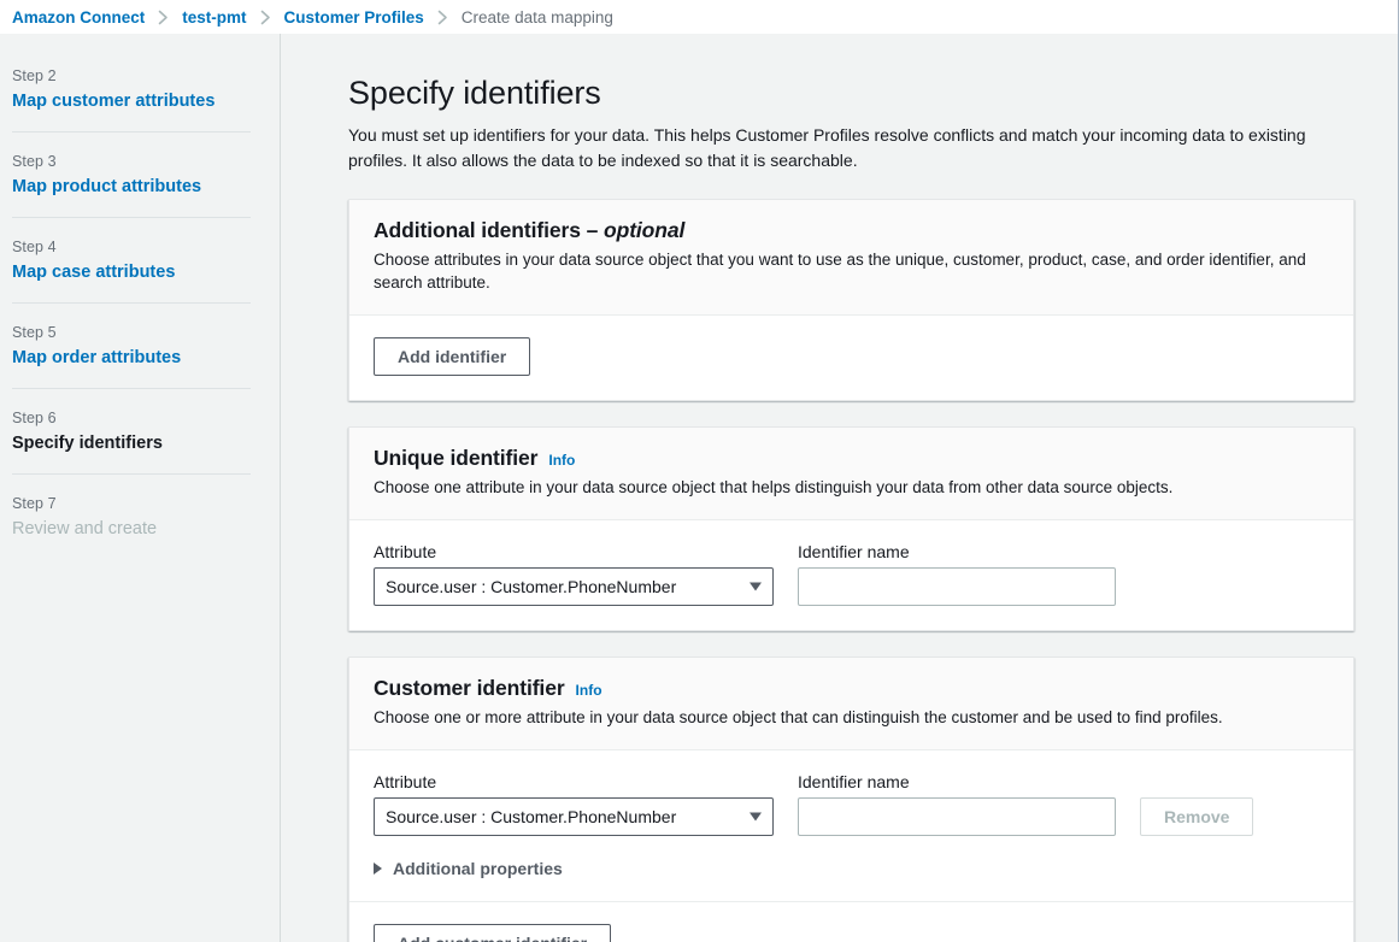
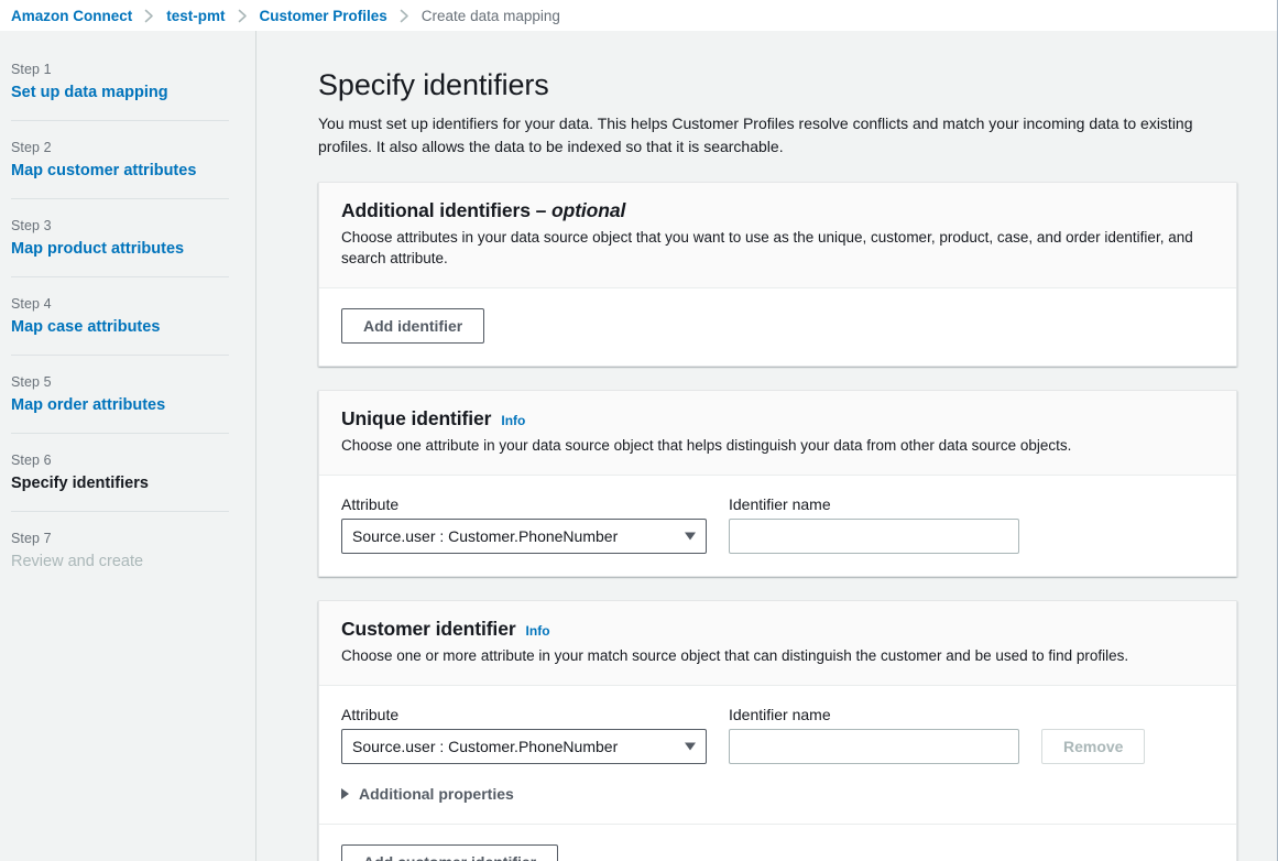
  Amazon Connect
  test-pmt
  Customer Profiles
  Create data mapping
+ Step 1
+ Set up data mapping
  Step 2
  Map customer attributes
  Step 3
  Map product attributes
  Step 4
  Map case attributes
  Step 5
  Map order attributes
  Step 6
  Specify identifiers
  Step 7
  Review and create
  Specify identifiers
  You must set up identifiers for your data. This helps Customer Profiles resolve conflicts and match your incoming data to existing profiles. It also allows the data to be indexed so that it is searchable.
  Additional identifiers – optional
  Choose attributes in your data source object that you want to use as the unique, customer, product, case, and order identifier, and search attribute.
  Add identifier
  Unique identifier
  Info
  Choose one attribute in your data source object that helps distinguish your data from other data source objects.
  Attribute
  Source.user : Customer.PhoneNumber
  Identifier name
  Customer identifier
  Info
- Choose one or more attribute in your data source object that can distinguish the customer and be used to find profiles.
+ Choose one or more attribute in your match source object that can distinguish the customer and be used to find profiles.
  Attribute
  Source.user : Customer.PhoneNumber
  Identifier name
  Remove
  Additional properties
